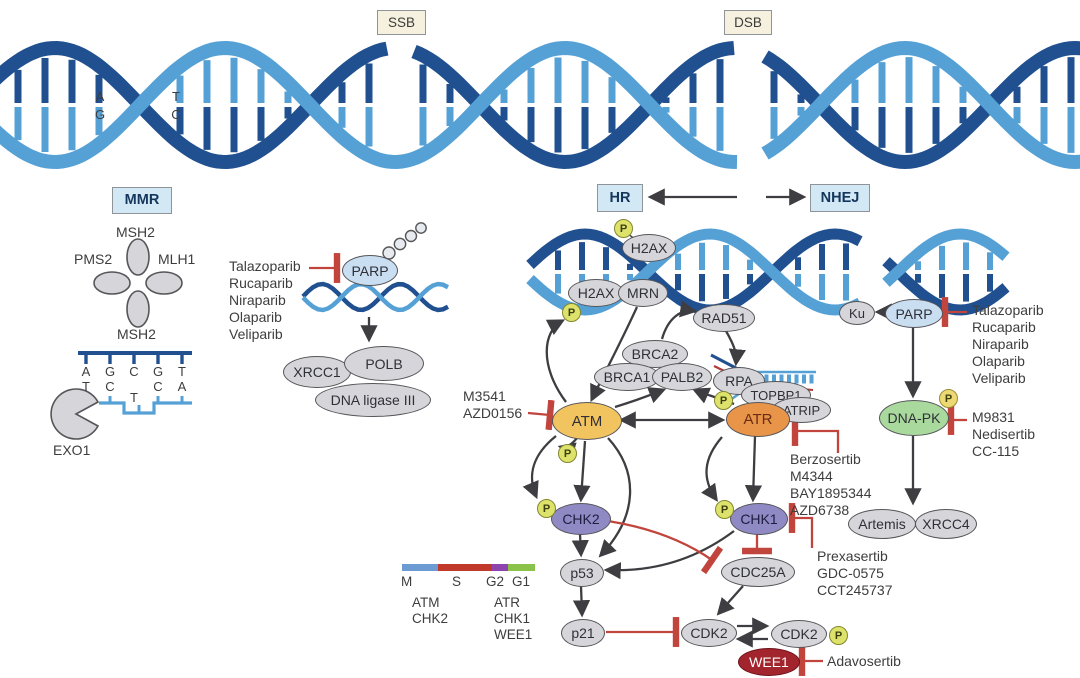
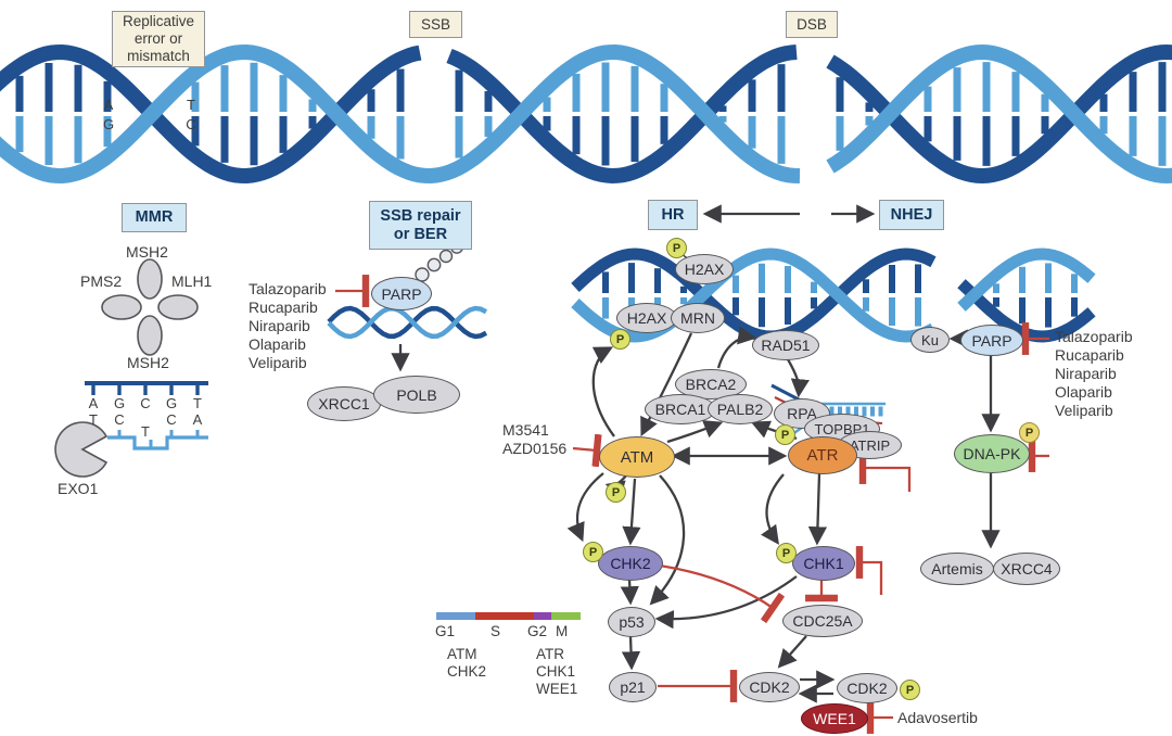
+ Replicative
+ error or
+ mismatch
  SSB
  DSB
  MMR
+ SSB repair
+ or BER
  HR
  NHEJ
  A
  G
  T
  C
  MSH2
  PMS2
  MLH1
  MSH2
  EXO1
  A
  G
  C
  G
  T
  T
  C
  C
  A
  T
  PARP
  XRCC1
  POLB
- DNA ligase III
  H2AX
  H2AX
  MRN
  RAD51
  BRCA2
  BRCA1
  PALB2
  RPA
  TOPBP1
  ATRIP
  ATM
  ATR
  Ku
  PARP
  DNA-PK
  Artemis
  XRCC4
  CHK2
  CHK1
  p53
  p21
  CDC25A
  CDK2
  CDK2
  WEE1
  P
  P
  P
  P
  P
  P
  P
  P
  Talazoparib
  Rucaparib
  Niraparib
  Olaparib
  Veliparib
  M3541
  AZD0156
- Berzosertib
- M4344
- BAY1895344
- AZD6738
  Talazoparib
  Rucaparib
  Niraparib
  Olaparib
  Veliparib
- M9831
- Nedisertib
- CC-115
- Prexasertib
- GDC-0575
- CCT245737
  Adavosertib
- M
+ G1
  S
  G2
- G1
+ M
  ATM
  CHK2
  ATR
  CHK1
  WEE1
